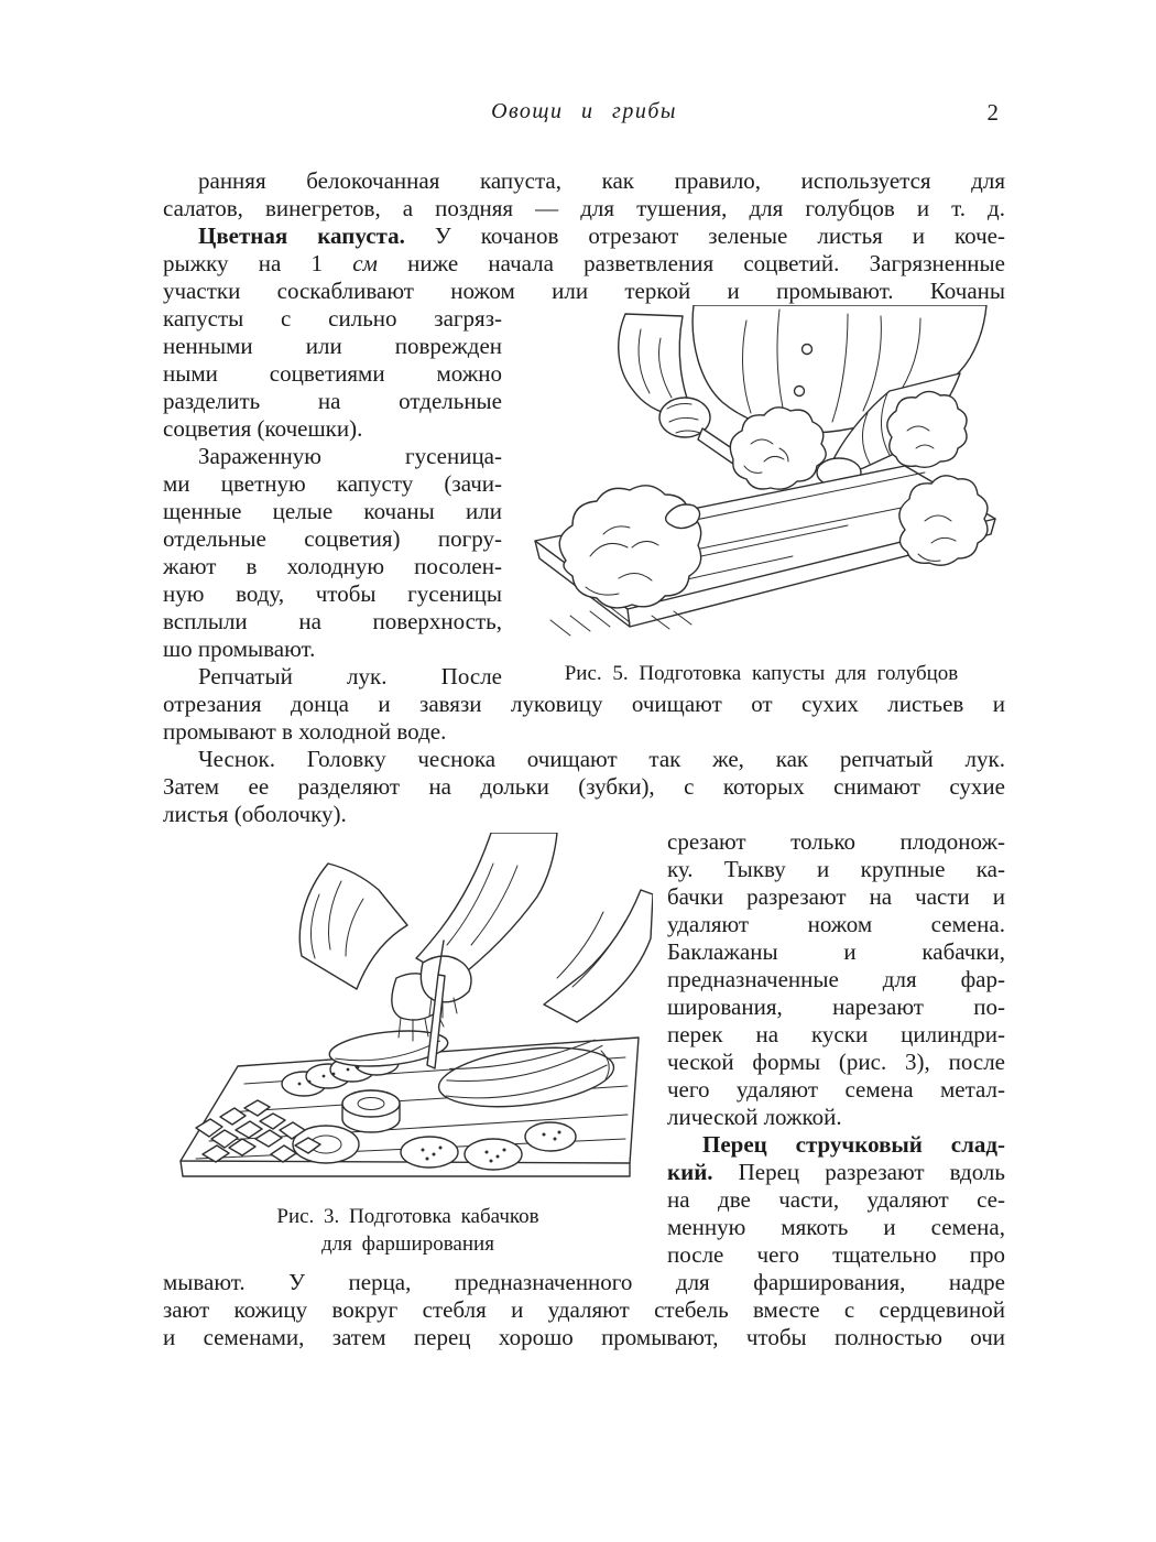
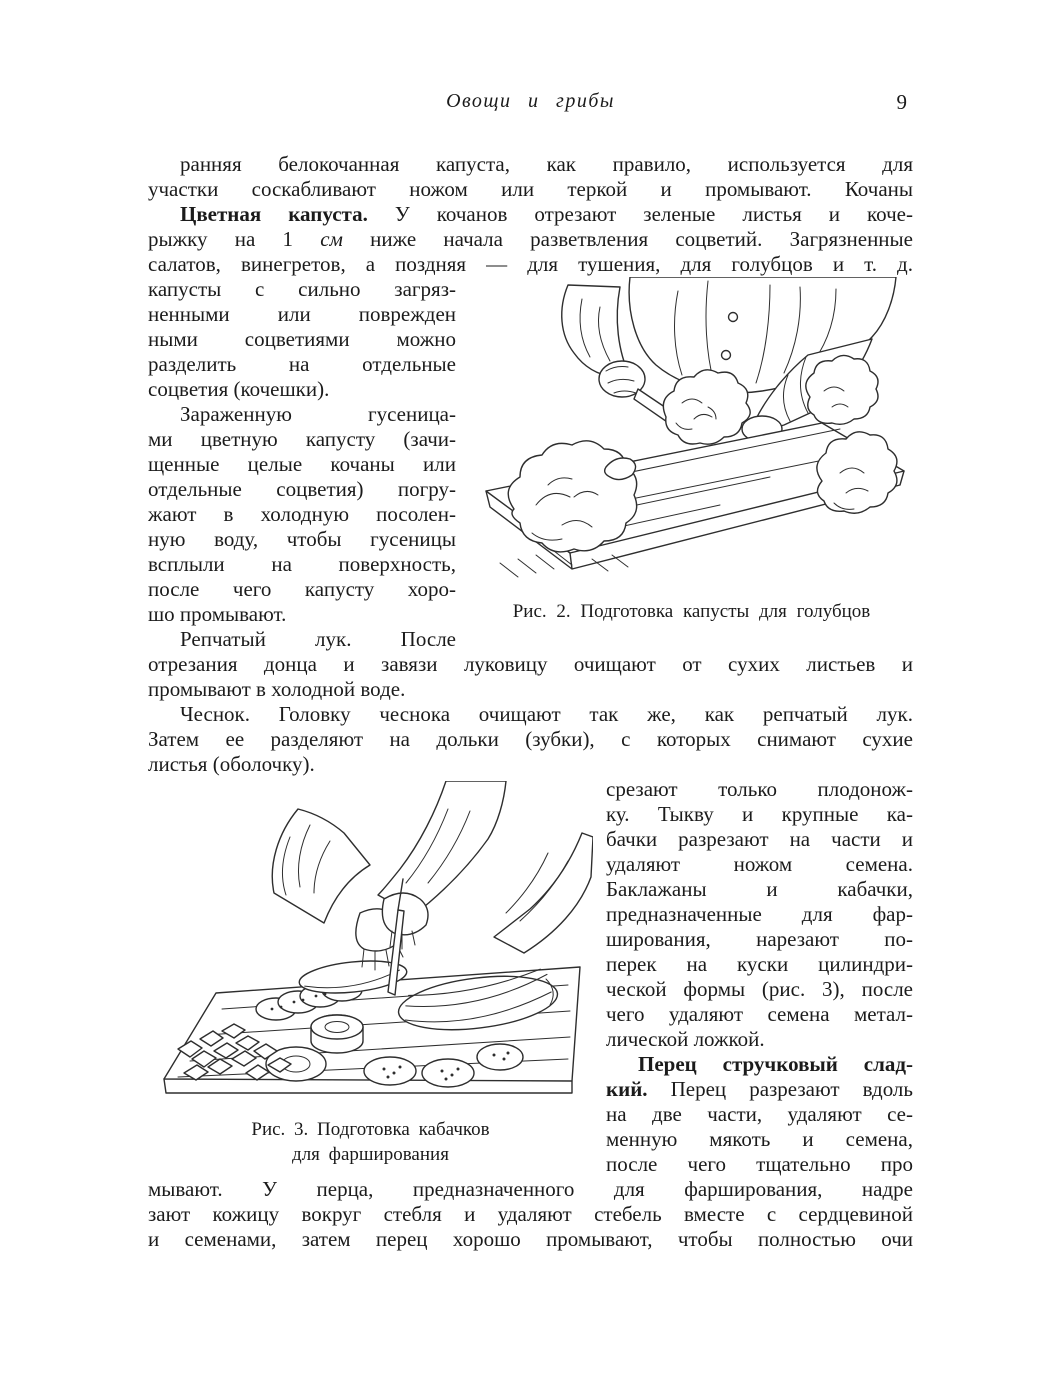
  Овощи и грибы
- 2
+ 9
  ранняя белокочанная капуста, как правило, используется для
- салатов, винегретов, а поздняя — для тушения, для голубцов и т. д.
+ участки соскабливают ножом или теркой и промывают. Кочаны
  Цветная капуста. У кочанов отрезают зеленые листья и коче-
  рыжку на 1 см ниже начала разветвления соцветий. Загрязненные
- участки соскабливают ножом или теркой и промывают. Кочаны
+ салатов, винегретов, а поздняя — для тушения, для голубцов и т. д.
  капусты с сильно загряз-
  ненными или поврежден
  ными соцветиями можно
  разделить на отдельные
  соцветия (кочешки).
  Зараженную гусеница-
  ми цветную капусту (зачи-
  щенные целые кочаны или
  отдельные соцветия) погру-
  жают в холодную посолен-
  ную воду, чтобы гусеницы
  всплыли на поверхность,
+ после чего капусту хоро-
  шо промывают.
  Репчатый лук. После
- Рис. 5. Подготовка капусты для голубцов
+ Рис. 2. Подготовка капусты для голубцов
  отрезания донца и завязи луковицу очищают от сухих листьев и
  промывают в холодной воде.
  Чеснок. Головку чеснока очищают так же, как репчатый лук.
  Затем ее разделяют на дольки (зубки), с которых снимают сухие
  листья (оболочку).
  Рис. 3. Подготовка кабачков
  для фарширования
  срезают только плодонож-
  ку. Тыкву и крупные ка-
  бачки разрезают на части и
  удаляют ножом семена.
  Баклажаны и кабачки,
  предназначенные для фар-
  ширования, нарезают по-
  перек на куски цилиндри-
  ческой формы (рис. 3), после
  чего удаляют семена метал-
  лической ложкой.
  Перец стручковый слад-
  кий. Перец разрезают вдоль
  на две части, удаляют се-
  менную мякоть и семена,
  после чего тщательно про
  мывают. У перца, предназначенного для фарширования, надре
  зают кожицу вокруг стебля и удаляют стебель вместе с сердцевиной
  и семенами, затем перец хорошо промывают, чтобы полностью очи
